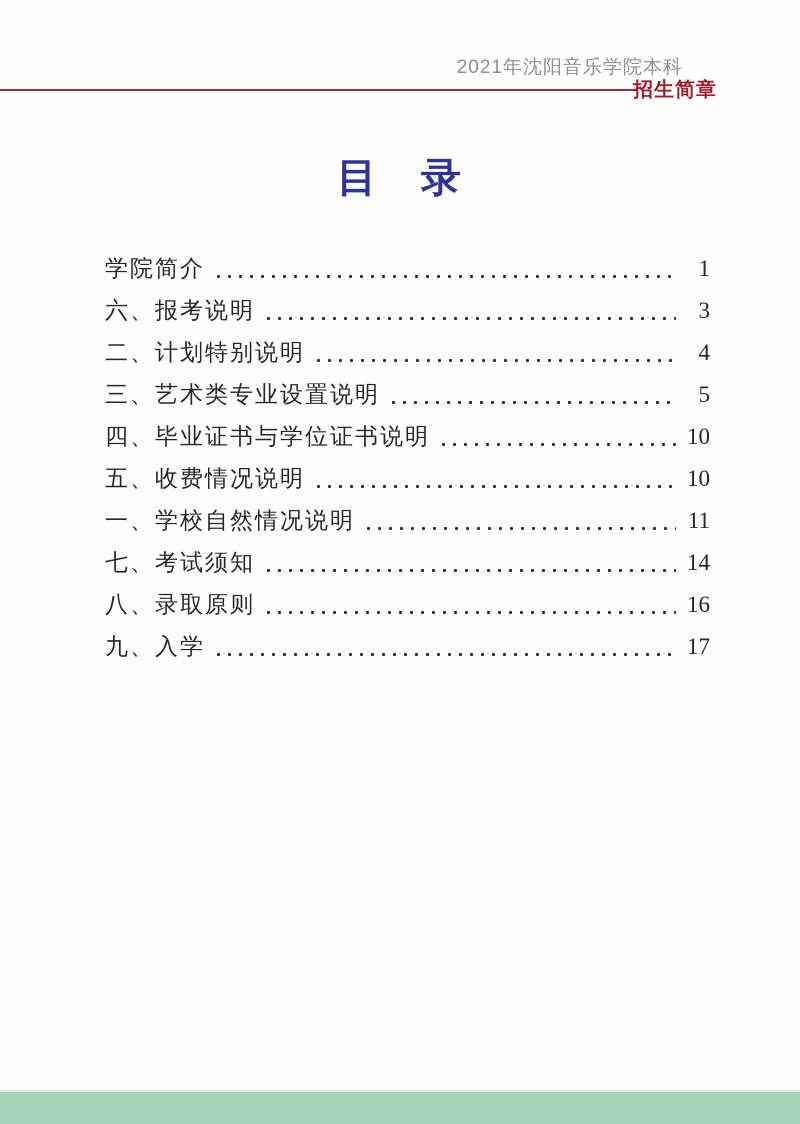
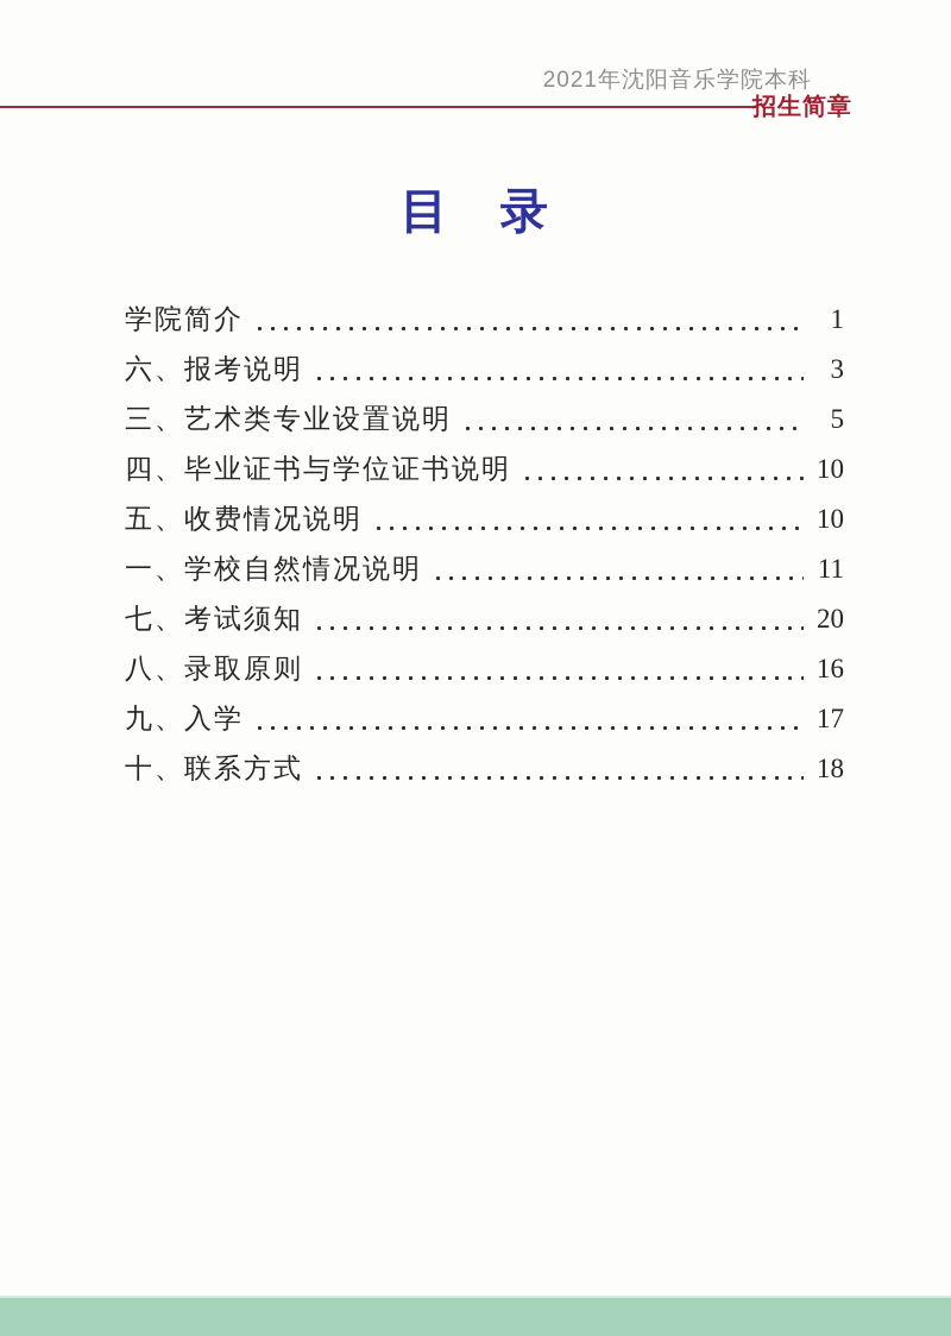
  2021年沈阳音乐学院本科
  招生简章
  目 录
  学院简介
  1
  六、报考说明
  3
- 二、计划特别说明
- 4
  三、艺术类专业设置说明
  5
  四、毕业证书与学位证书说明
  10
  五、收费情况说明
  10
  一、学校自然情况说明
  11
  七、考试须知
- 14
+ 20
  八、录取原则
  16
  九、入学
  17
+ 十、联系方式
+ 18
